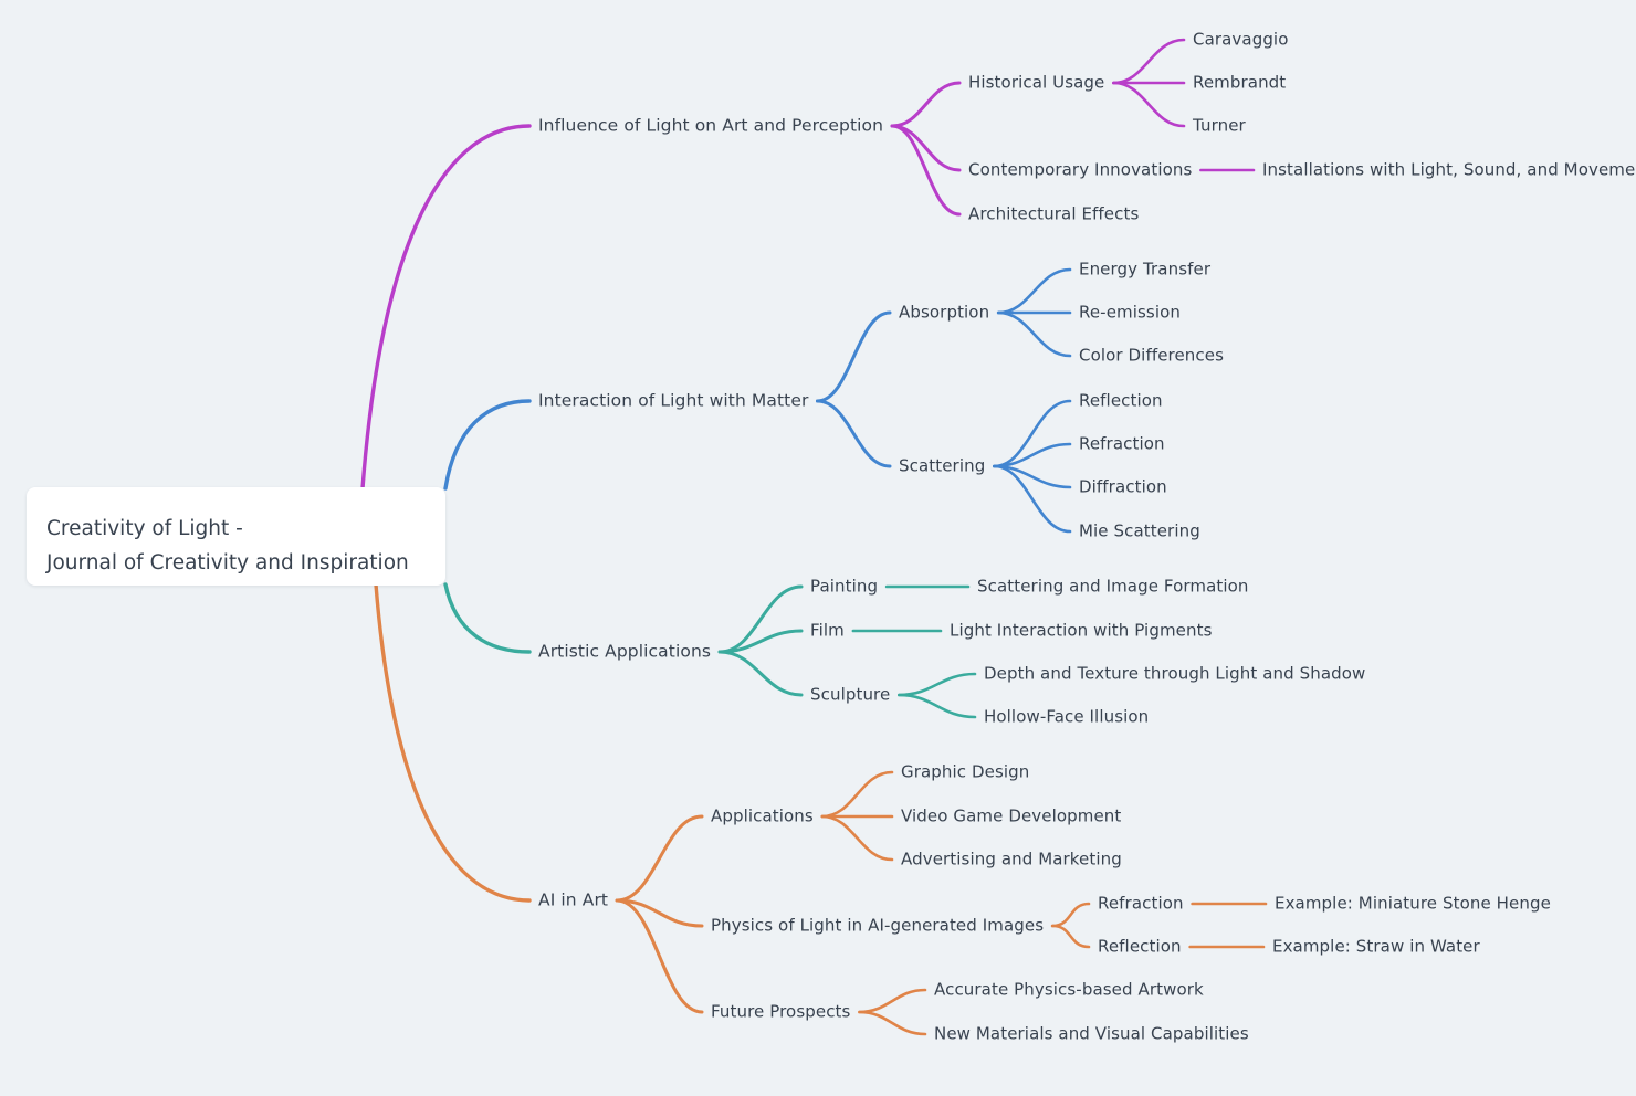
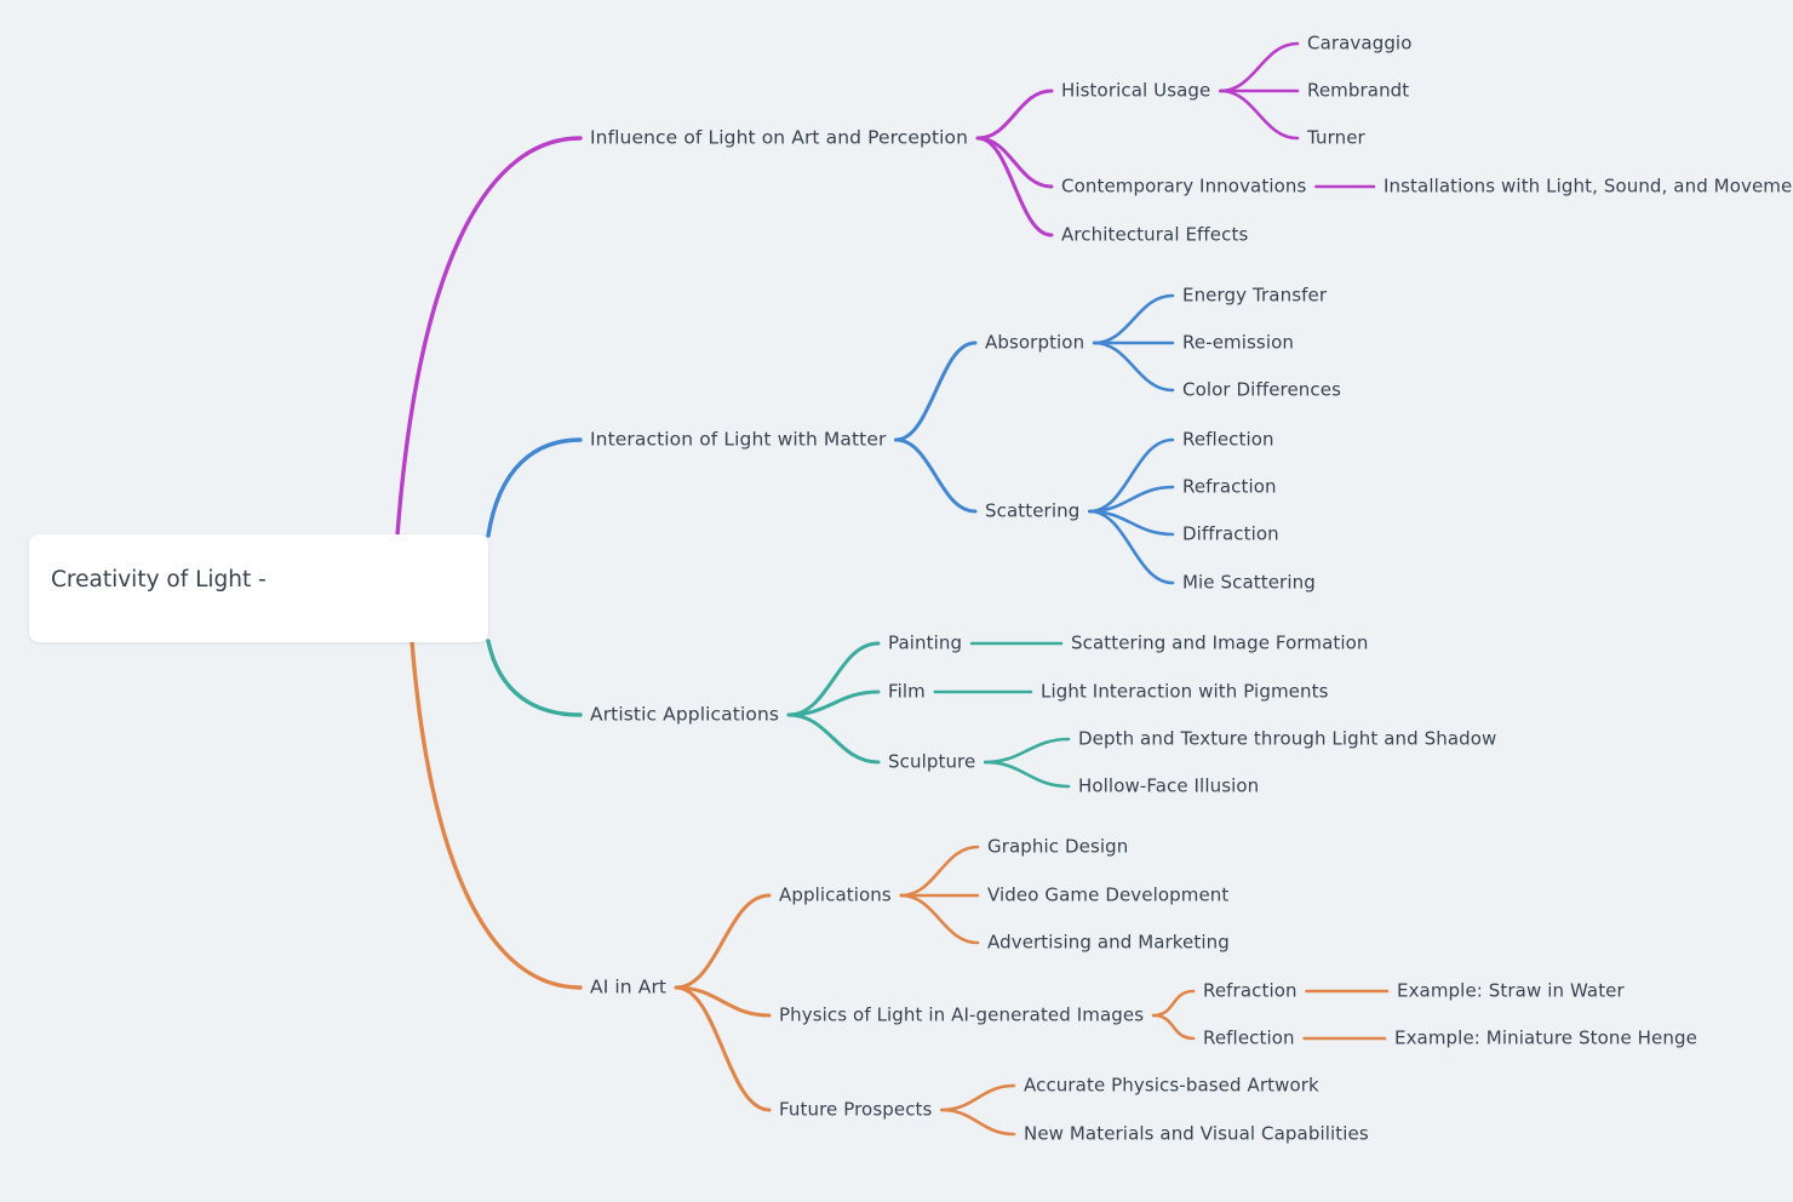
  Creativity of Light -
- Journal of Creativity and Inspiration
  Influence of Light on Art and Perception
  Historical Usage
  Caravaggio
  Rembrandt
  Turner
  Contemporary Innovations
  Installations with Light, Sound, and Moveme
  Architectural Effects
  Interaction of Light with Matter
  Absorption
  Energy Transfer
  Re-emission
  Color Differences
  Scattering
  Reflection
  Refraction
  Diffraction
  Mie Scattering
  Artistic Applications
  Painting
  Scattering and Image Formation
  Film
  Light Interaction with Pigments
  Sculpture
  Depth and Texture through Light and Shadow
  Hollow-Face Illusion
  AI in Art
  Applications
  Graphic Design
  Video Game Development
  Advertising and Marketing
  Physics of Light in AI-generated Images
  Refraction
- Example: Miniature Stone Henge
+ Example: Straw in Water
  Reflection
- Example: Straw in Water
+ Example: Miniature Stone Henge
  Future Prospects
  Accurate Physics-based Artwork
  New Materials and Visual Capabilities
